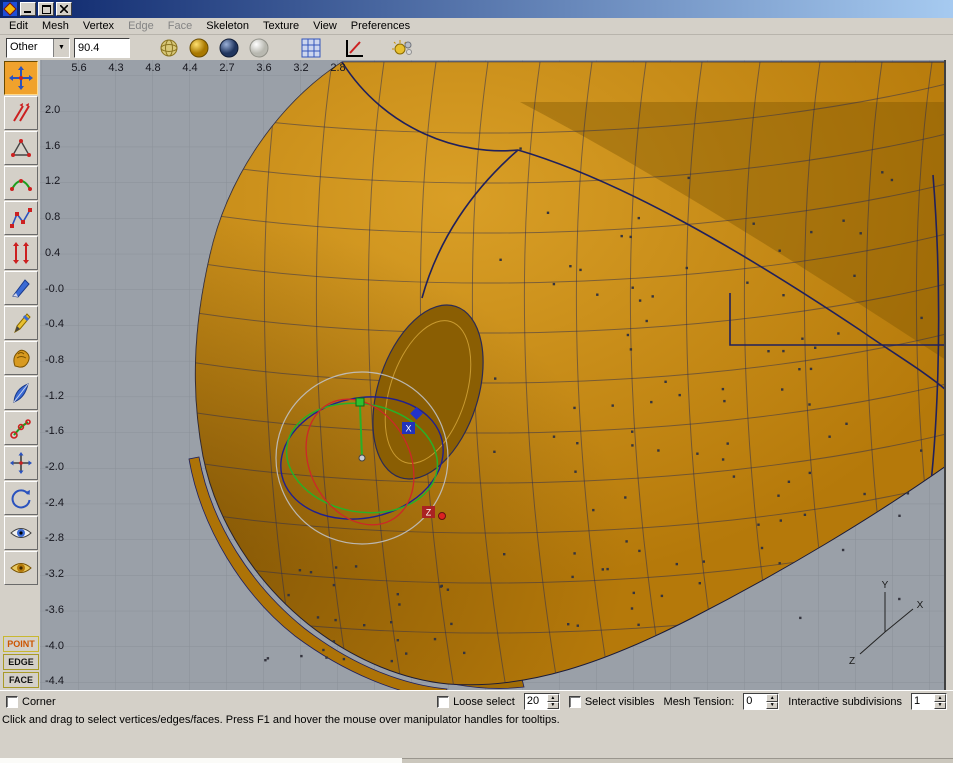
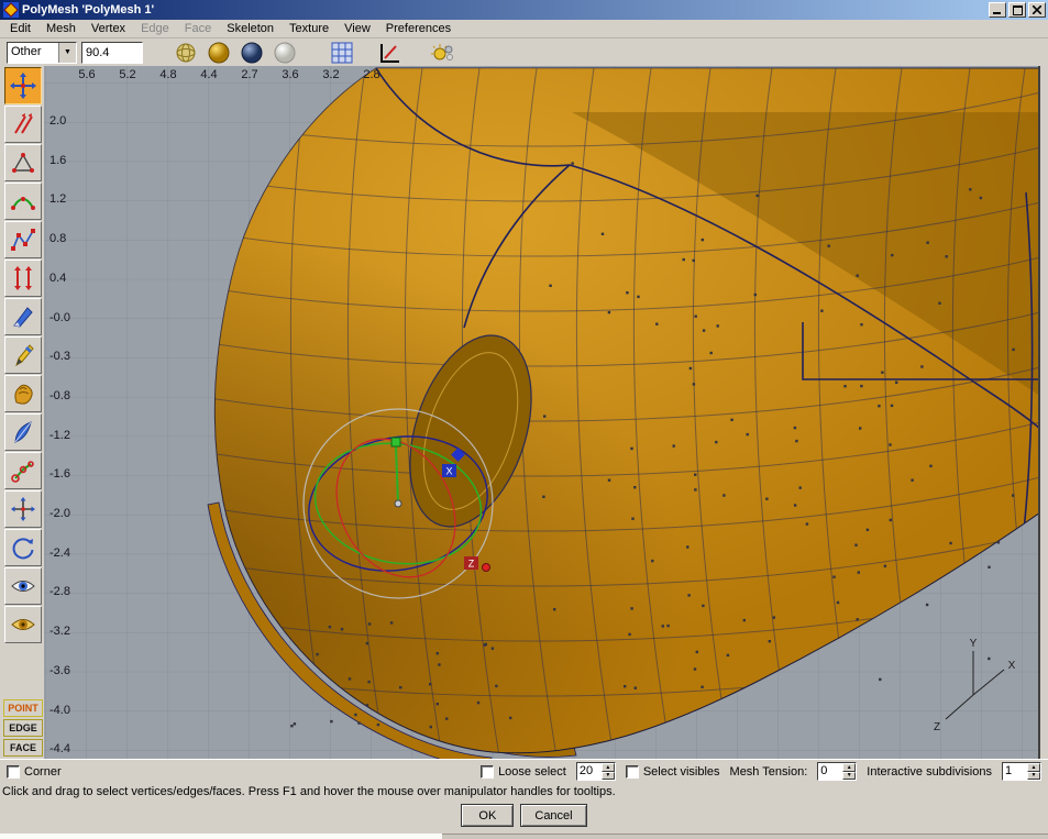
+ PolyMesh 'PolyMesh 1'
  Edit
  Mesh
  Vertex
  Edge
  Face
  Skeleton
  Texture
  View
  Preferences
  Other
  90.4
  POINT
  EDGE
  FACE
  X
  Z
  Y
  X
  Z
  5.6
- 4.3
+ 5.2
  4.8
  4.4
  2.7
  3.6
  3.2
  2.8
  2.0
  1.6
  1.2
  0.8
  0.4
  -0.0
- -0.4
+ -0.3
  -0.8
  -1.2
  -1.6
  -2.0
  -2.4
  -2.8
  -3.2
  -3.6
  -4.0
  -4.4
  Corner
  Loose select
  20
  Select visibles
  Mesh Tension:
  0
  Interactive subdivisions
  1
  Click and drag to select vertices/edges/faces. Press F1 and hover the mouse over manipulator handles for tooltips.
+ OK
+ Cancel
